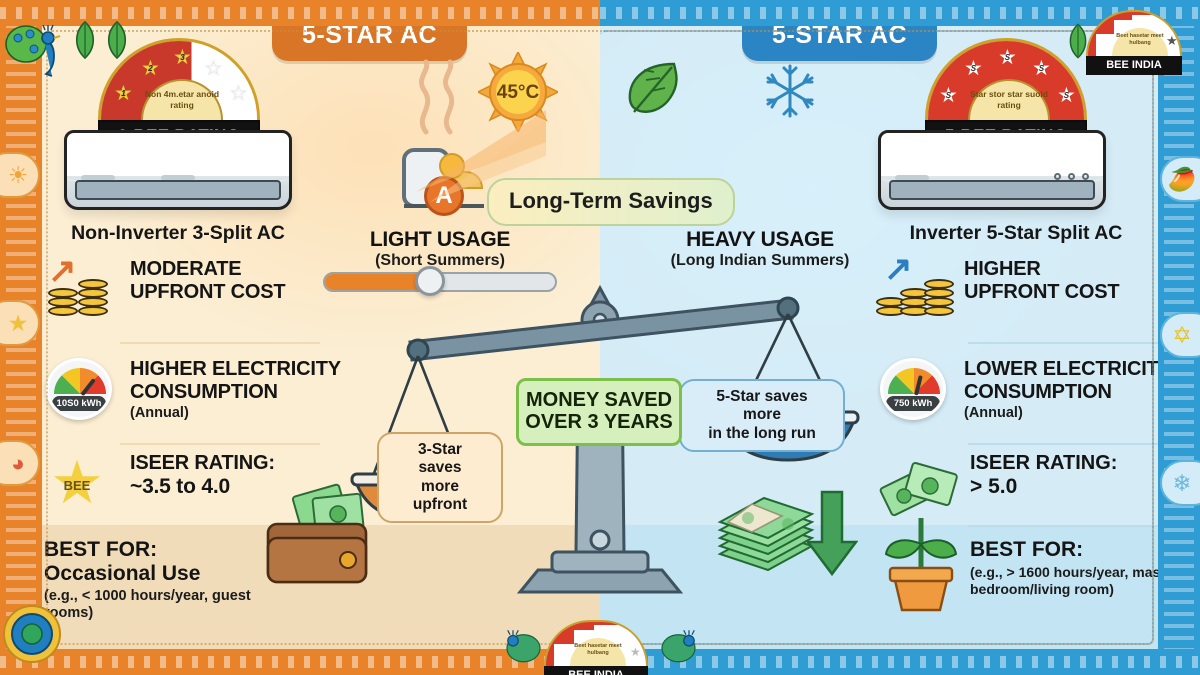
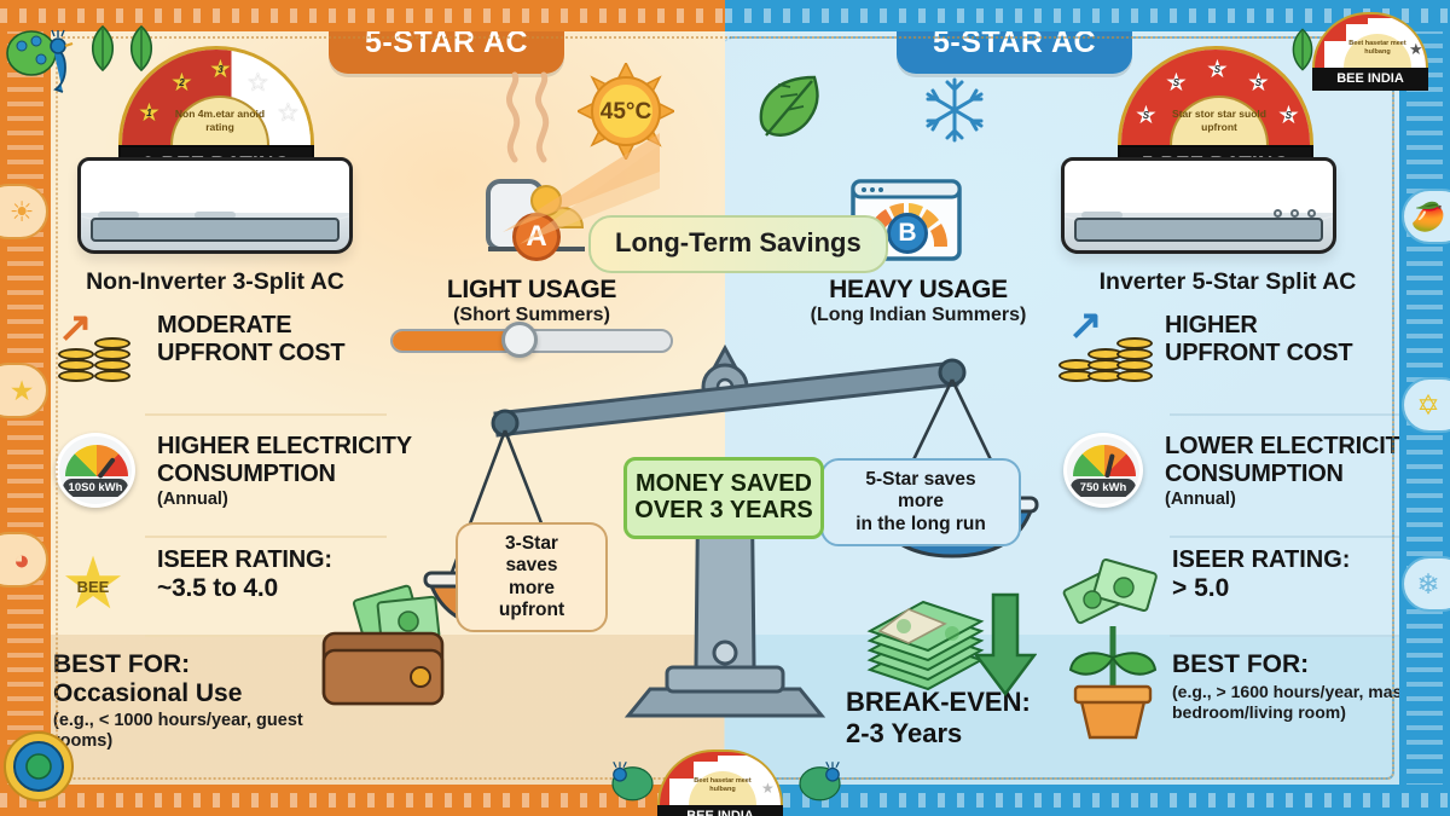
  5-STAR AC
  5-STAR AC
  ★
  1
  ★
  2
  ★
  3
  ☆
  ☆
  Non 4m.etar anoid rating
  ★
  S
  ★
  S
  ★
  S
  ★
  S
  ★
  S
- Star stor star suold rating
+ Star stor star suold upfront
  ★
  ★
  ★
  ★
  ★
  BEE INDIA
  ★
  ★
  ★
  ★
  ★
  Non-Inverter 3-Split AC
  Inverter 5-Star Split AC
  ↗
  MODERATE
  UPFRONT COST
  10S0 kWh
  HIGHER ELECTRICITY
  CONSUMPTION
  (Annual)
  ★
  BEE
  ISEER RATING:
  ~3.5 to 4.0
  BEST FOR:
  Occasional Use
  (e.g., < 1000 hours/year, guest ooms)
  ↗
  HIGHER
  UPFRONT COST
  750 kWh
  LOWER ELECTRICIT
  CONSUMPTION
  (Annual)
  ISEER RATING:
  > 5.0
  BEST FOR:
  (e.g., > 1600 hours/year, mas bedroom/living room)
  45°C
  A
+ B
  Long-Term Savings
  LIGHT USAGE
  (Short Summers)
  HEAVY USAGE
  (Long Indian Summers)
  3-Star saves
  more upfront
  5-Star saves more
  in the long run
  MONEY SAVED
  OVER 3 YEARS
+ BREAK-EVEN:
+ 2-3 Years
  ☀
  ★
  ◕
  🥭
  ✡
  ❄
